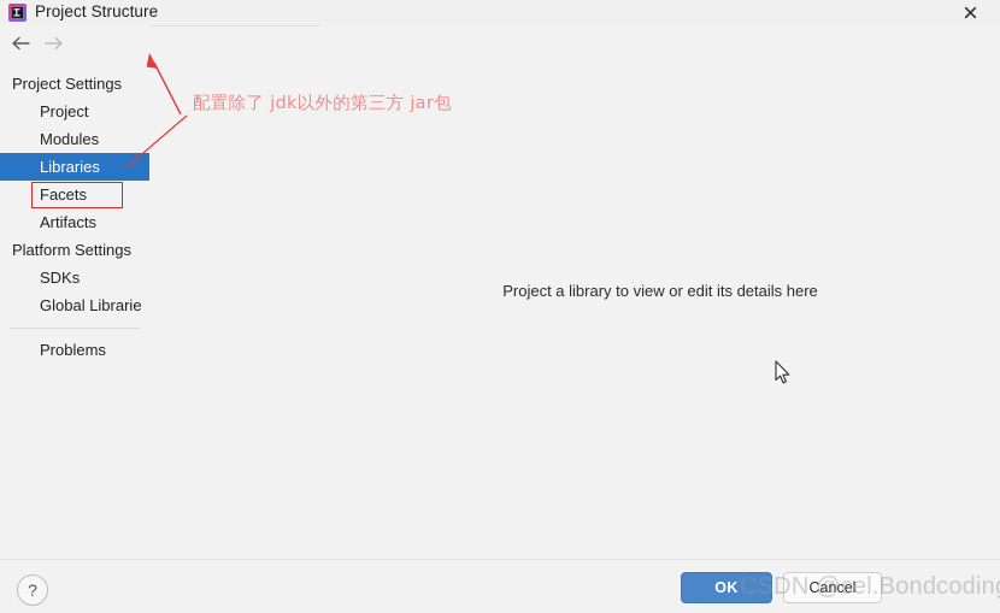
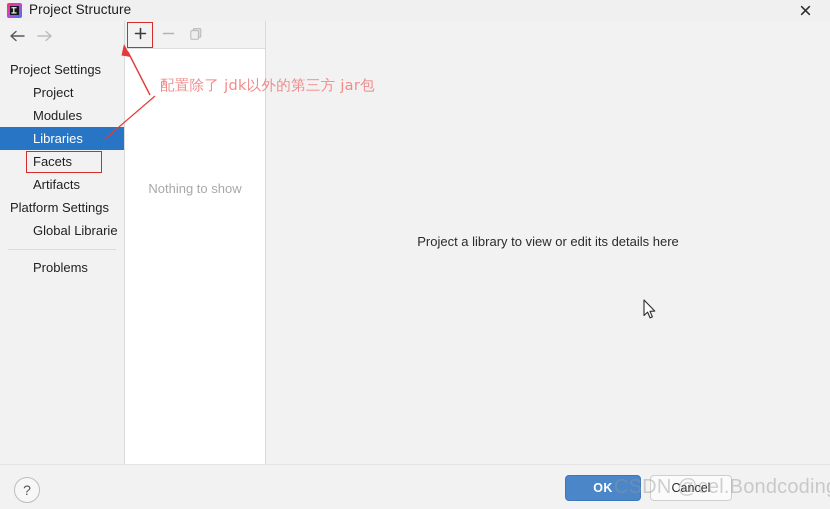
  Project Structure
  Project Settings
  Project
  Modules
  Libraries
  Facets
  Artifacts
  Platform Settings
- SDKs
  Global Librarie
  Problems
+ Nothing to show
  Project a library to view or edit its details here
  配置除了 jdk以外的第三方 jar包
  ?
  OK
  Cancel
  CSDN @cel.Bondcodin
